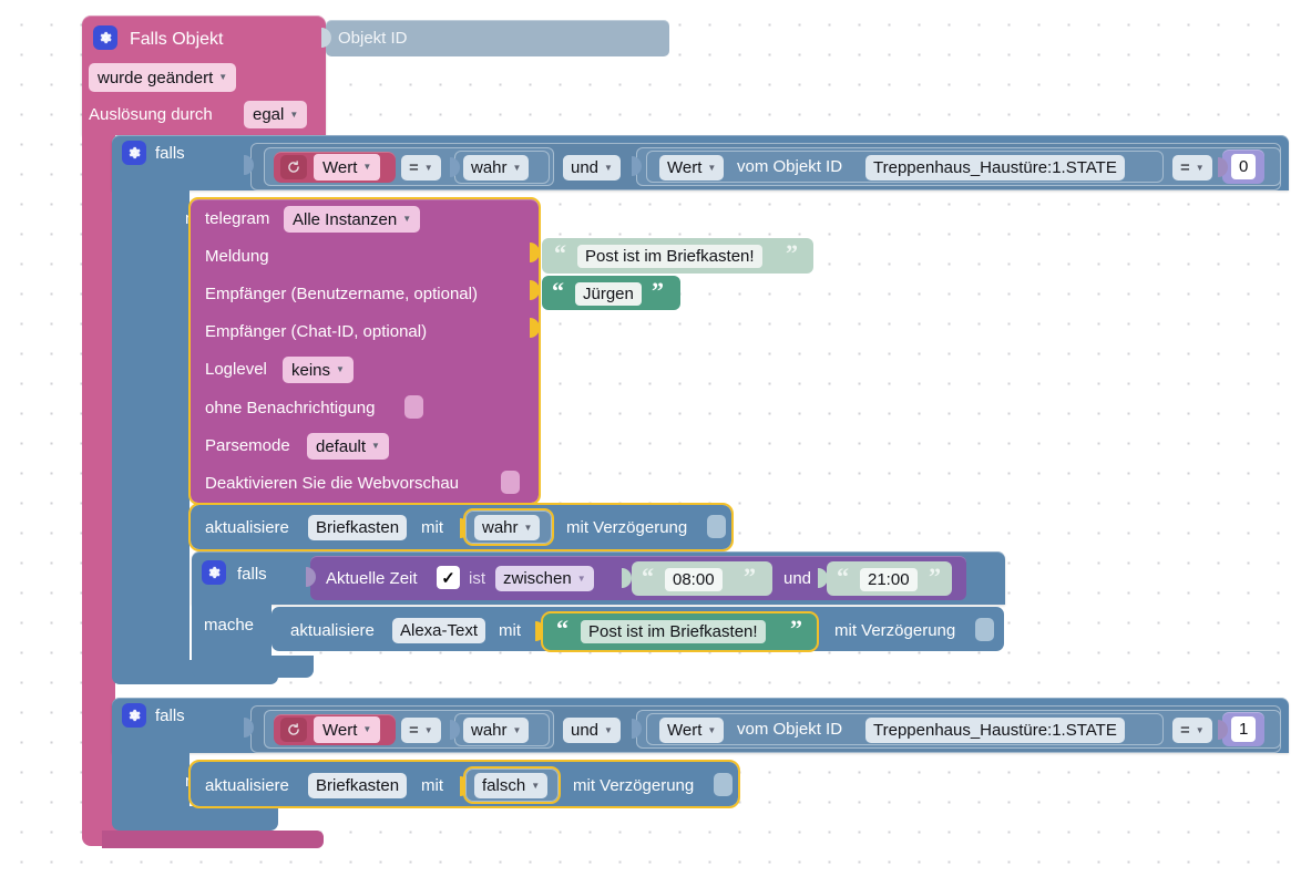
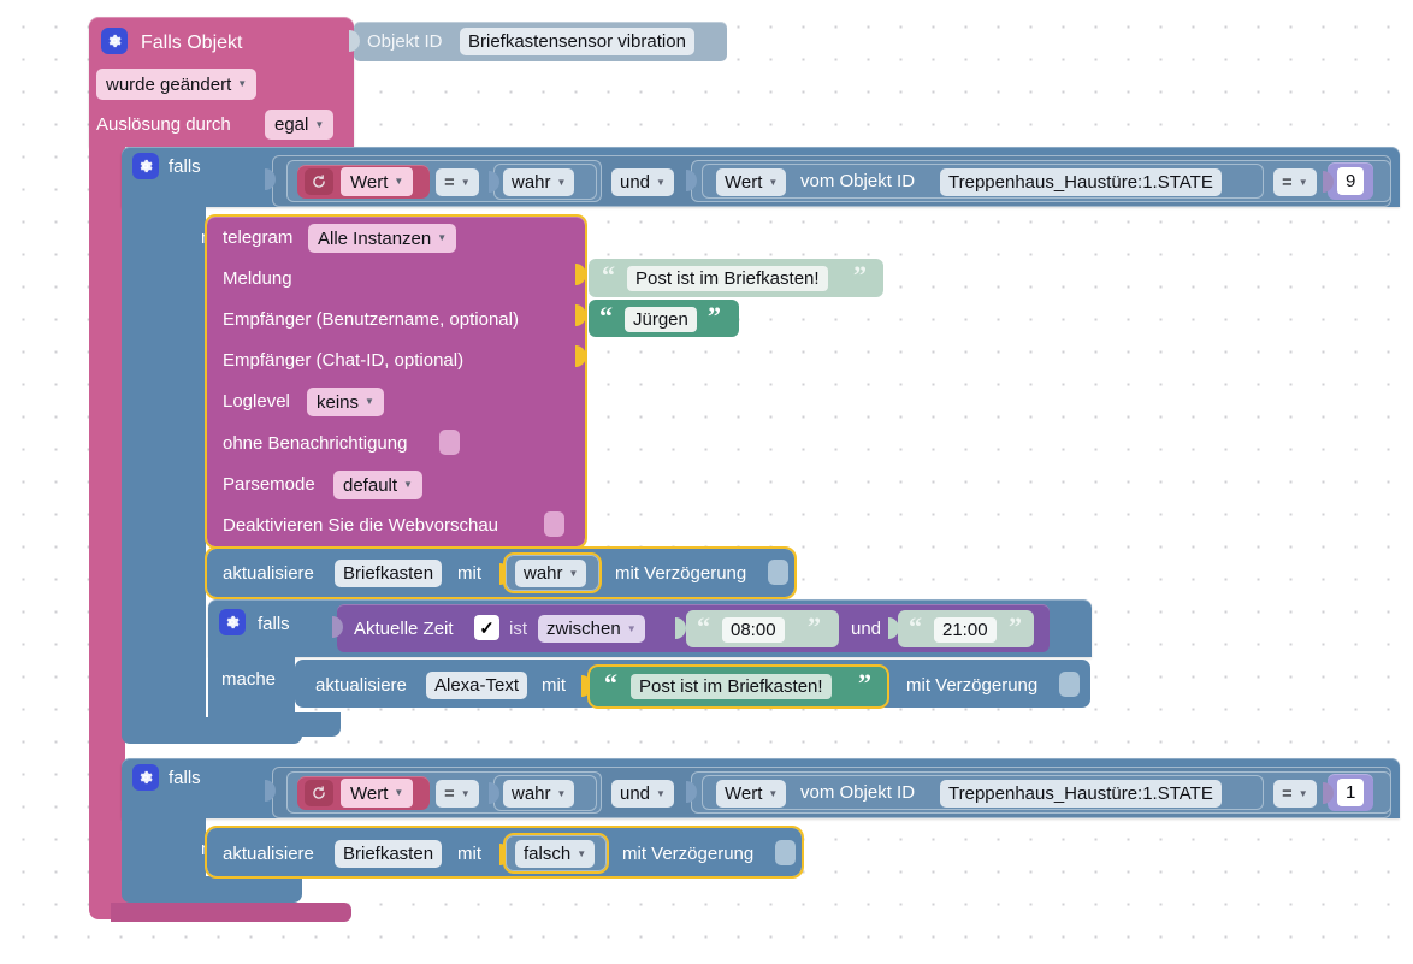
  Falls Objekt
  Objekt ID
+ Briefkastensensor vibration
  wurde geändert
  ▼
  Auslösung durch
  egal
  ▼
  falls
  Wert
  ▼
  =
  ▼
  wahr
  ▼
  und
  ▼
  Wert
  ▼
  vom Objekt ID
  Treppenhaus_Haustüre:1.STATE
  =
  ▼
- 0
+ 9
  telegram
  Alle Instanzen
  ▼
  Meldung
  “
  Post ist im Briefkasten!
  ”
  Empfänger (Benutzername, optional)
  “
  Jürgen
  ”
  Empfänger (Chat-ID, optional)
  Loglevel
  keins
  ▼
  ohne Benachrichtigung
  Parsemode
  default
  ▼
  Deaktivieren Sie die Webvorschau
  aktualisiere
  Briefkasten
  mit
  wahr
  ▼
  mit Verzögerung
  falls
  mache
  Aktuelle Zeit
  ✓
  ist
  zwischen
  ▼
  “
  08:00
  ”
  und
  “
  21:00
  ”
  aktualisiere
  Alexa-Text
  mit
  “
  Post ist im Briefkasten!
  ”
  mit Verzögerung
  falls
  Wert
  ▼
  =
  ▼
  wahr
  ▼
  und
  ▼
  Wert
  ▼
  vom Objekt ID
  Treppenhaus_Haustüre:1.STATE
  =
  ▼
  1
  aktualisiere
  Briefkasten
  mit
  falsch
  ▼
  mit Verzögerung
